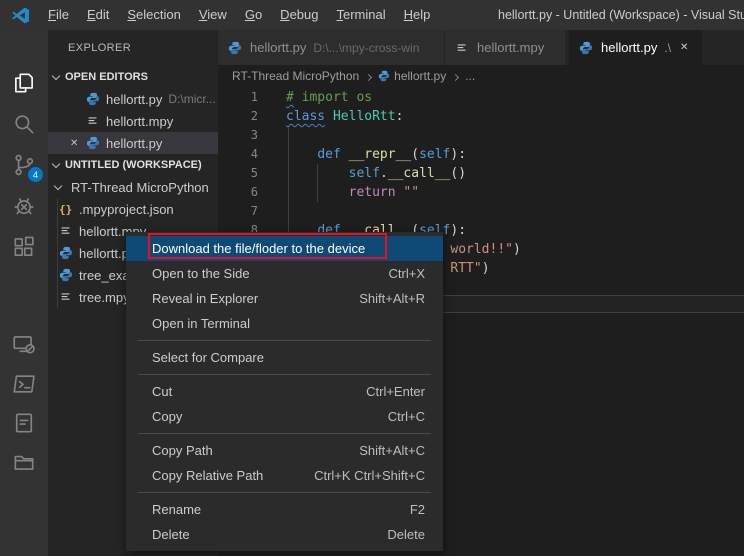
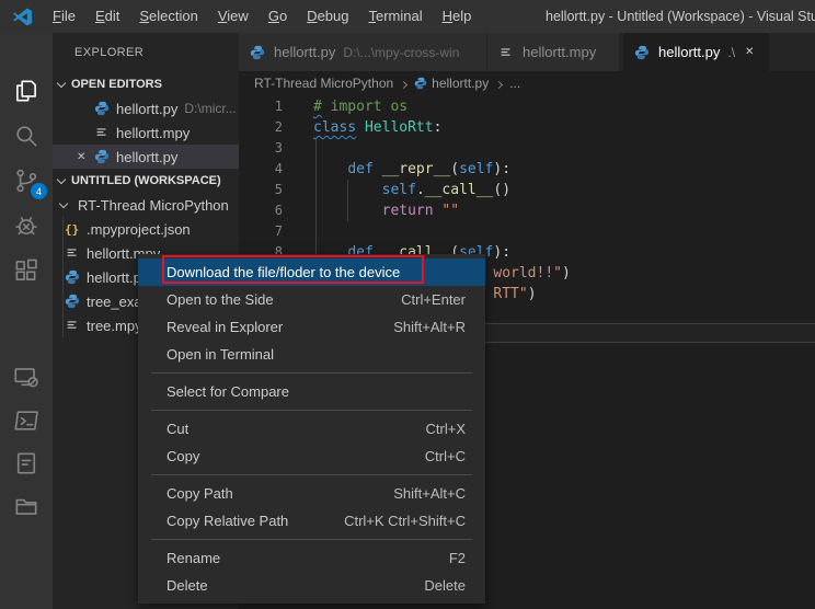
  File
  Edit
  Selection
  View
  Go
  Debug
  Terminal
  Help
  hellortt.py - Untitled (Workspace) - Visual Stu
  4
  EXPLORER
  OPEN EDITORS
  hellortt.py
  D:\micr...
  hellortt.mpy
  ✕
  hellortt.py
  UNTITLED (WORKSPACE)
  RT-Thread MicroPython
  {}
  .mpyproject.json
  hellortt.mpy
  hellortt.
  tree.mp
  hellortt.py
  D:\...\mpy-cross-win
  hellortt.mpy
  hellortt.py
  .\
  ✕
  RT-Thread MicroPython
  hellortt.py
  ...
  1
  # import os
  2
  class HelloRtt:
  3
  4
  def __repr__(self):
  5
  self.__call__()
  6
  return ""
  7
  8
  def __call__(self):
  Download the file/floder to the device
  Open to the Side
- Ctrl+X
+ Ctrl+Enter
  Reveal in Explorer
  Shift+Alt+R
  Open in Terminal
  Select for Compare
  Cut
- Ctrl+Enter
+ Ctrl+X
  Copy
  Ctrl+C
  Copy Path
  Shift+Alt+C
  Copy Relative Path
  Ctrl+K Ctrl+Shift+C
  Rename
  F2
  Delete
  Delete
